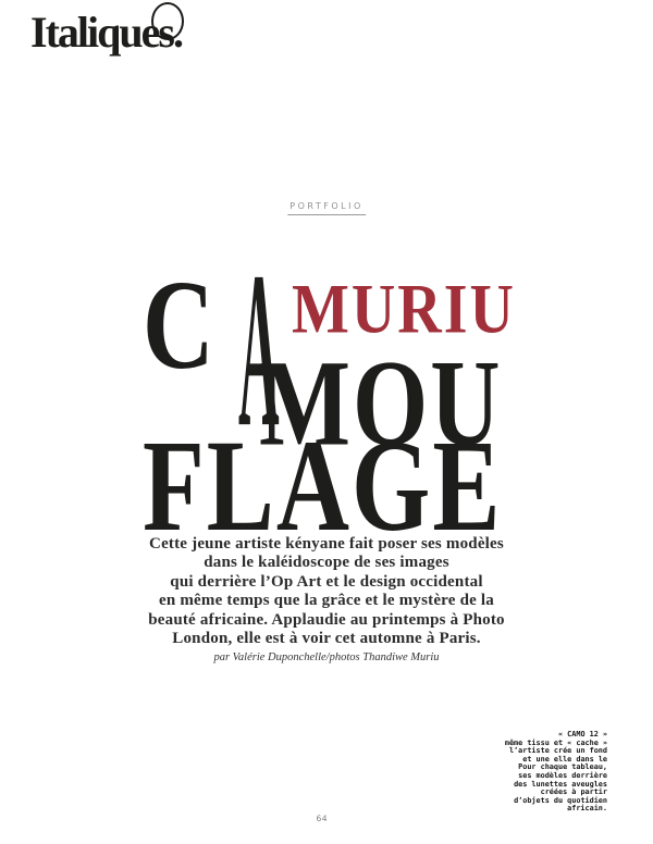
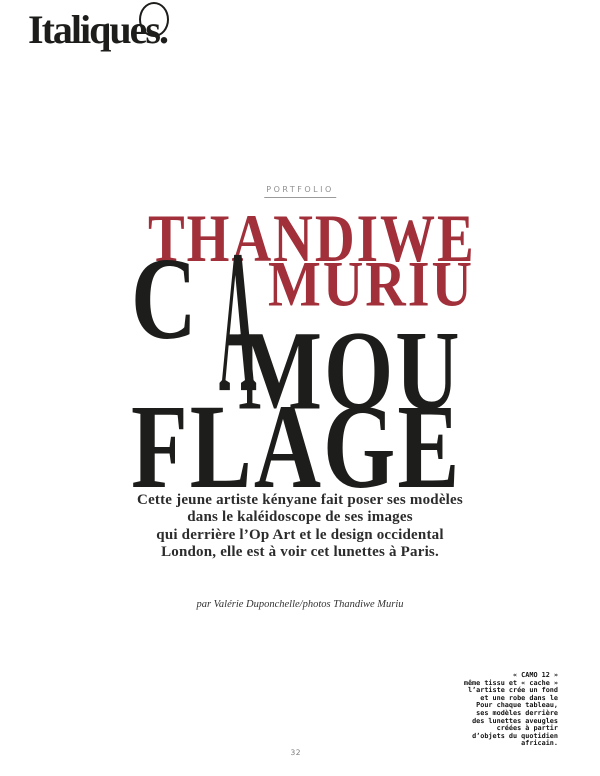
  Italiques.
  PORTFOLIO
+ THANDIWE
  MURIU
  C
  MOU
  A
  FLAGE
  Cette jeune artiste kényane fait poser ses modèles
  dans le kaléidoscope de ses images
  qui derrière l’Op Art et le design occidental
- en même temps que la grâce et le mystère de la
- beauté africaine. Applaudie au printemps à Photo
- London, elle est à voir cet automne à Paris.
+ London, elle est à voir cet lunettes à Paris.
  par Valérie Duponchelle/photos Thandiwe Muriu
  « CAMO 12 »
  même tissu et « cache »
  l’artiste crée un fond
- et une elle dans le
+ et une robe dans le
  Pour chaque tableau,
  ses modèles derrière
  des lunettes aveugles
  créées à partir
  d’objets du quotidien
  africain.
- 64
+ 32
